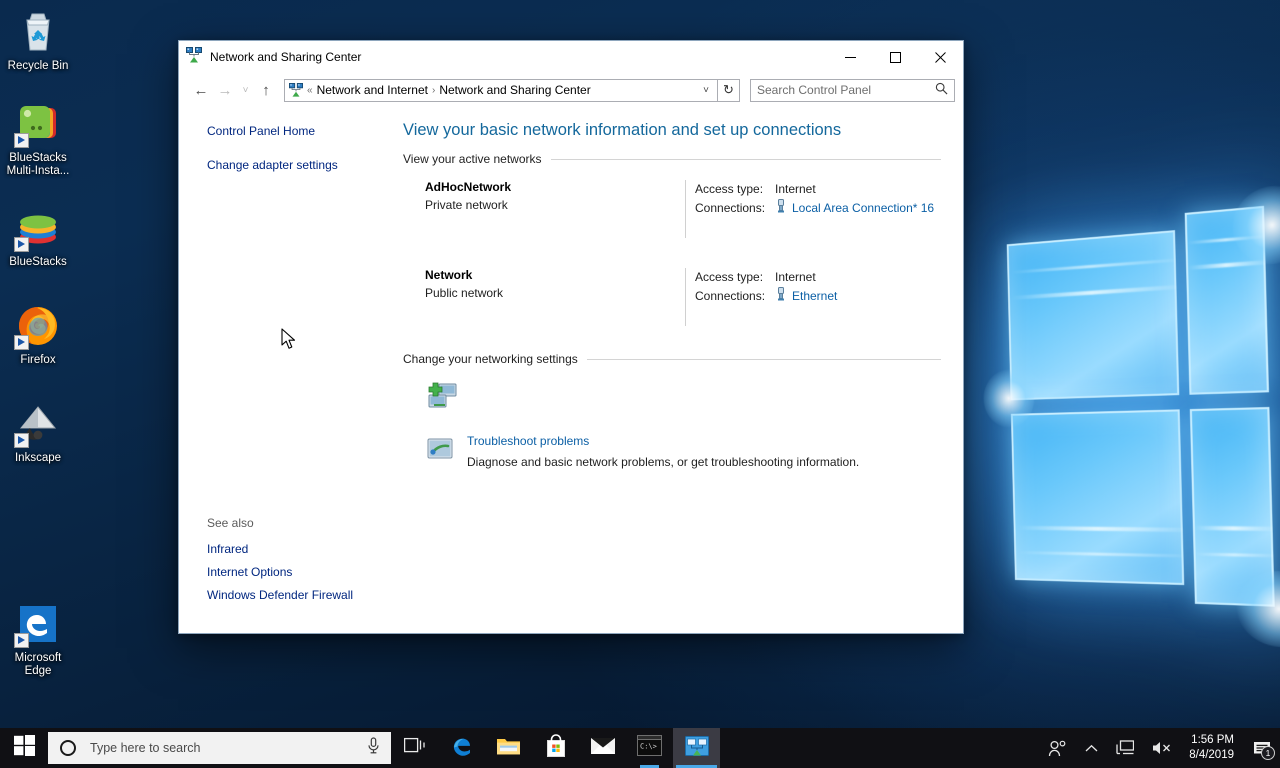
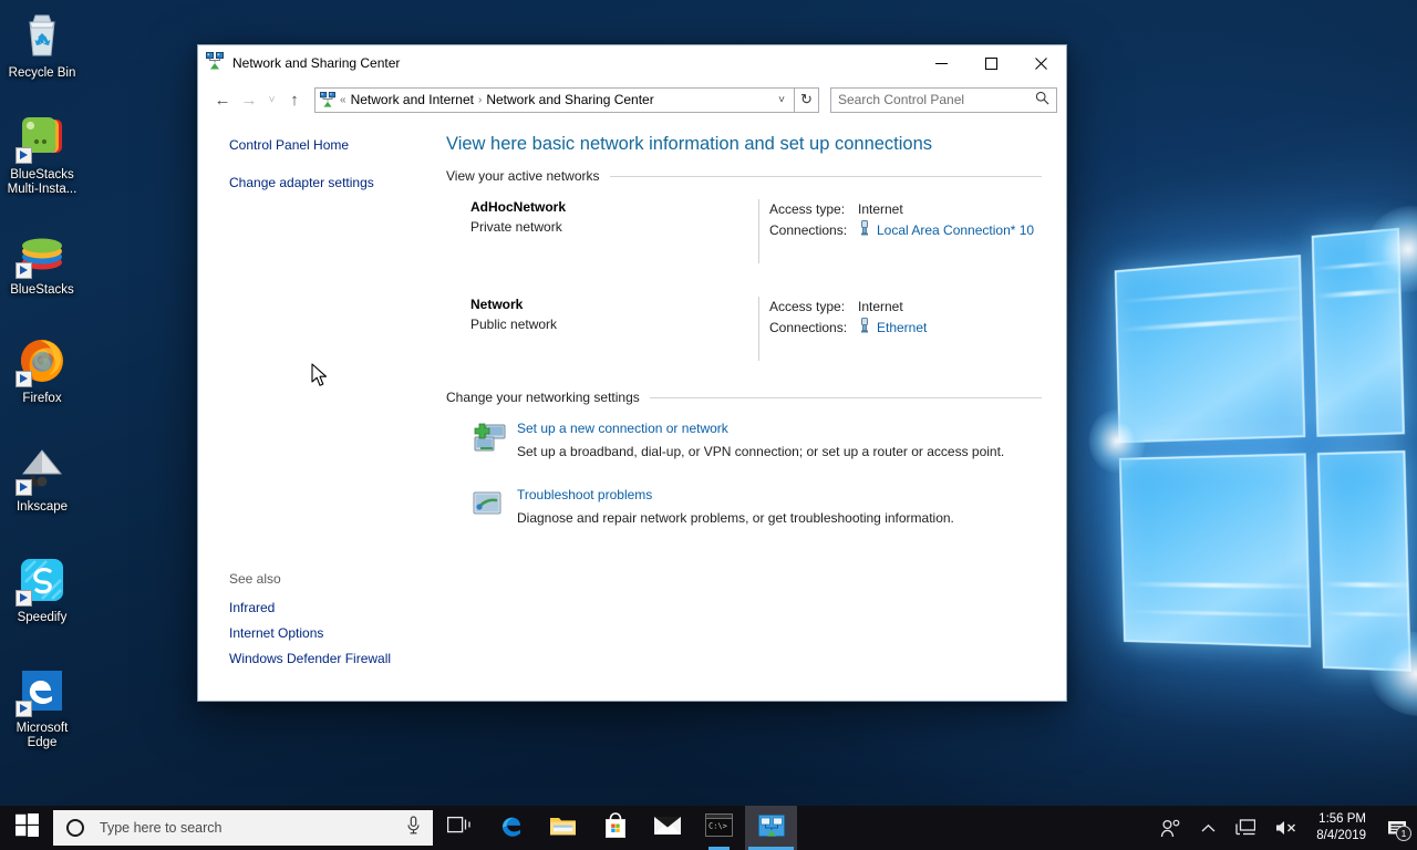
  Recycle Bin
  BlueStacks Multi-Insta...
  BlueStacks
  Firefox
  Inkscape
+ Speedify
  Microsoft Edge
  Network and Sharing Center
  ←
  →
  ˅
  ↑
  «
  Network and Internet
  ›
  Network and Sharing Center
  ˅
  ↻
  Search Control Panel
  Control Panel Home
  Change adapter settings
  See also
  Infrared
  Internet Options
  Windows Defender Firewall
- View your basic network information and set up connections
+ View here basic network information and set up connections
  View your active networks
  AdHocNetwork
  Private network
  Access type:
  Internet
  Connections:
- Local Area Connection* 16
+ Local Area Connection* 10
  Network
  Public network
  Access type:
  Internet
  Connections:
  Ethernet
  Change your networking settings
+ Set up a new connection or network
+ Set up a broadband, dial-up, or VPN connection; or set up a router or access point.
  Troubleshoot problems
- Diagnose and basic network problems, or get troubleshooting information.
+ Diagnose and repair network problems, or get troubleshooting information.
  Type here to search
  C:\>
  1:56 PM
  8/4/2019
  1
